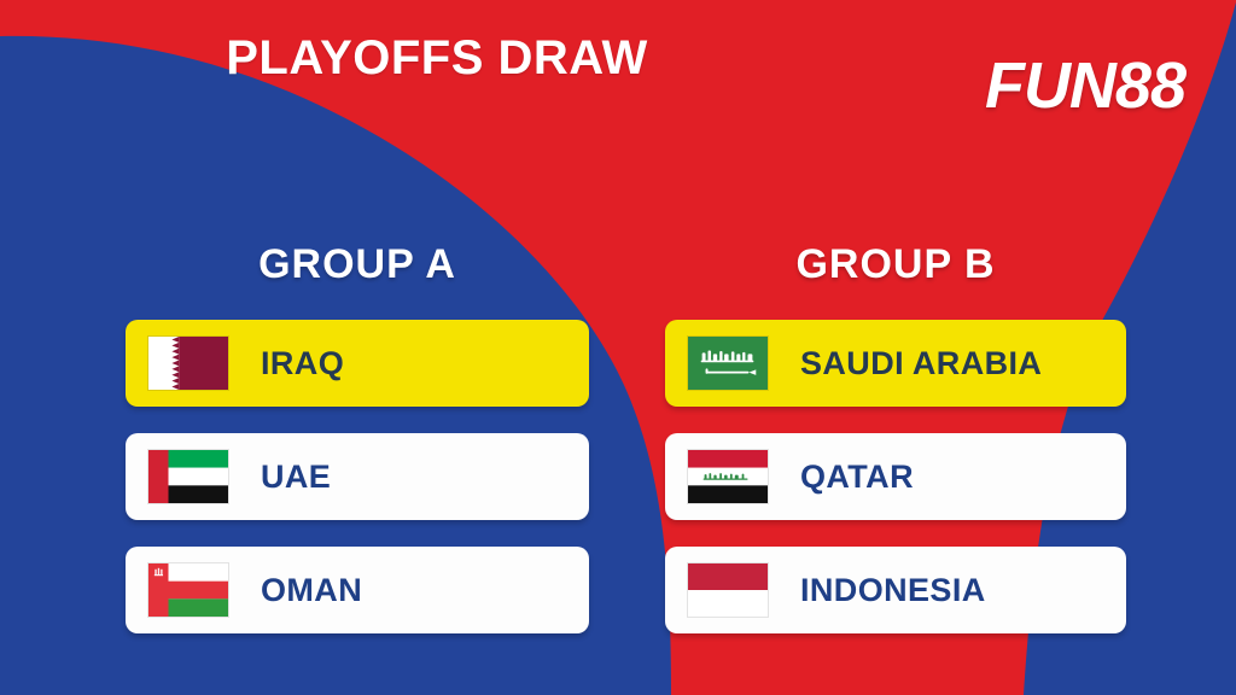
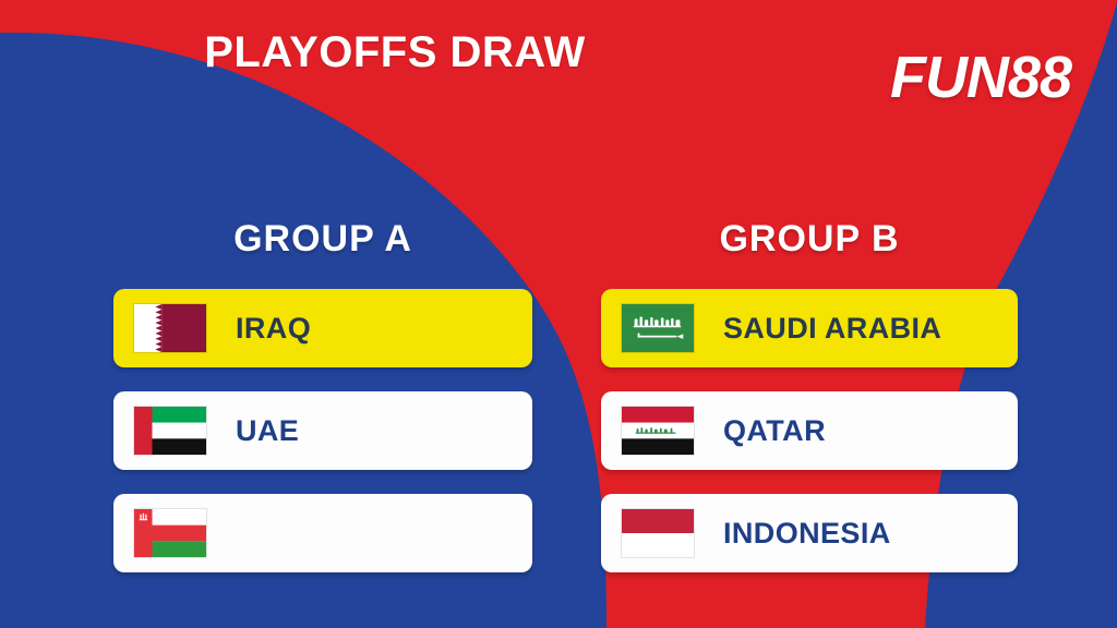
  PLAYOFFS DRAW
  FUN88
  GROUP A
  IRAQ
  UAE
- OMAN
  GROUP B
  SAUDI ARABIA
  QATAR
  INDONESIA
